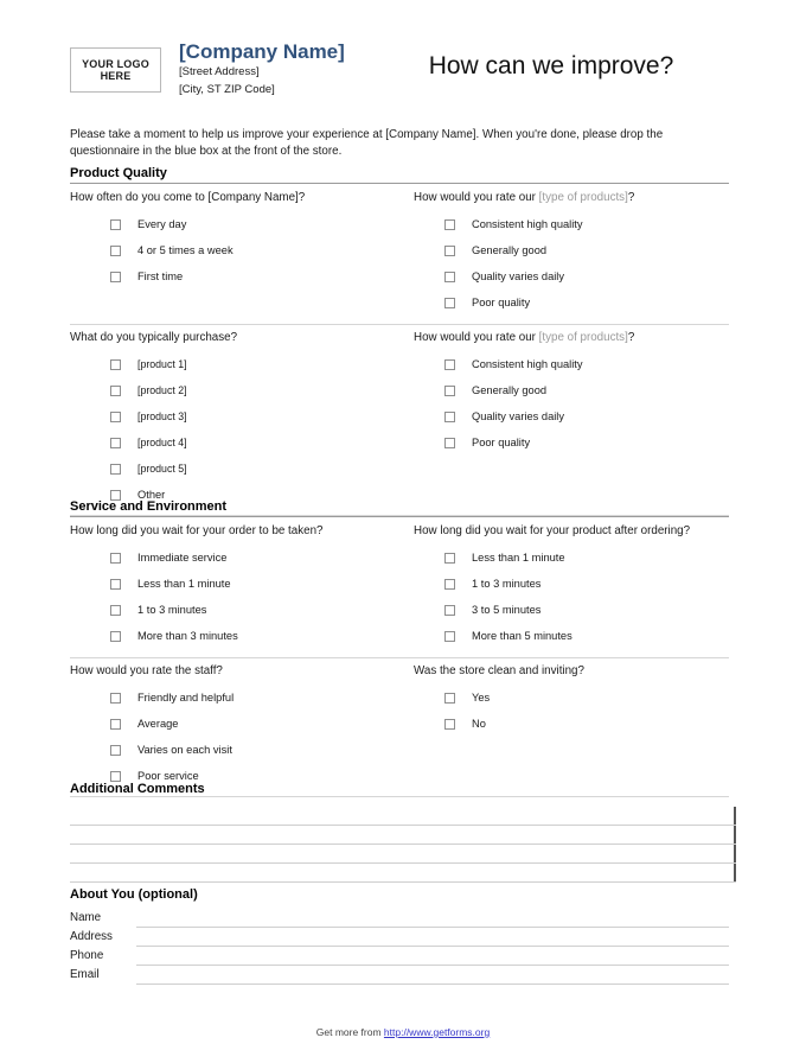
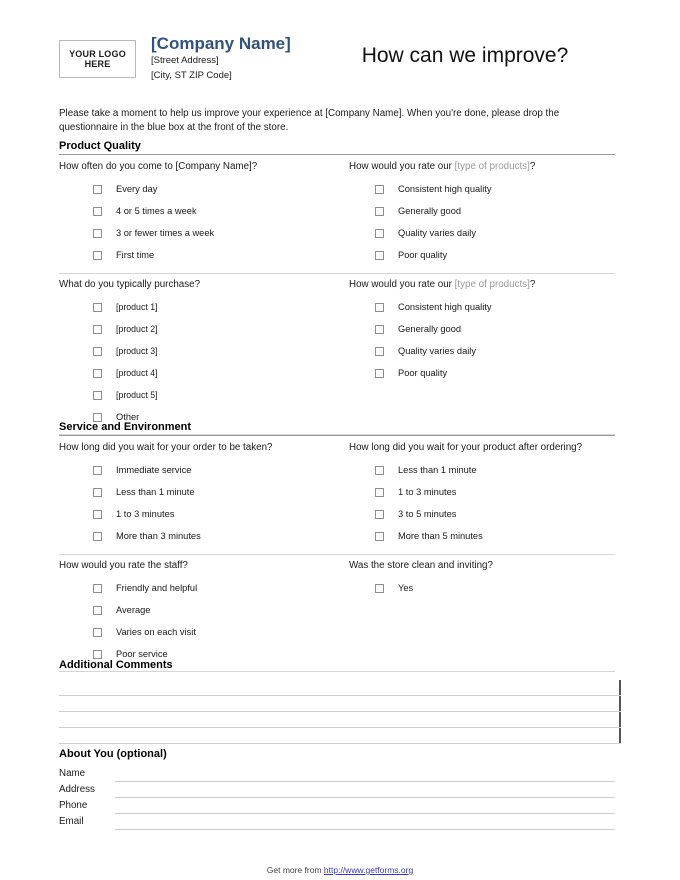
  YOUR LOGO
  HERE
  [Company Name]
  [Street Address]
  [City, ST ZIP Code]
  How can we improve?
  Please take a moment to help us improve your experience at [Company Name]. When you're done, please drop the questionnaire in the blue box at the front of the store.
  Product Quality
  How often do you come to [Company Name]?
  Every day
  4 or 5 times a week
+ 3 or fewer times a week
  First time
  How would you rate our [type of products]?
  Consistent high quality
  Generally good
  Quality varies daily
  Poor quality
  What do you typically purchase?
  [product 1]
  [product 2]
  [product 3]
  [product 4]
  [product 5]
  Other
  How would you rate our [type of products]?
  Consistent high quality
  Generally good
  Quality varies daily
  Poor quality
  Service and Environment
  How long did you wait for your order to be taken?
  Immediate service
  Less than 1 minute
  1 to 3 minutes
  More than 3 minutes
  How long did you wait for your product after ordering?
  Less than 1 minute
  1 to 3 minutes
  3 to 5 minutes
  More than 5 minutes
  How would you rate the staff?
  Friendly and helpful
  Average
  Varies on each visit
  Poor service
  Was the store clean and inviting?
  Yes
- No
  Additional Comments
  About You (optional)
  Name
  Address
  Phone
  Email
  Get more from http://www.getforms.org
